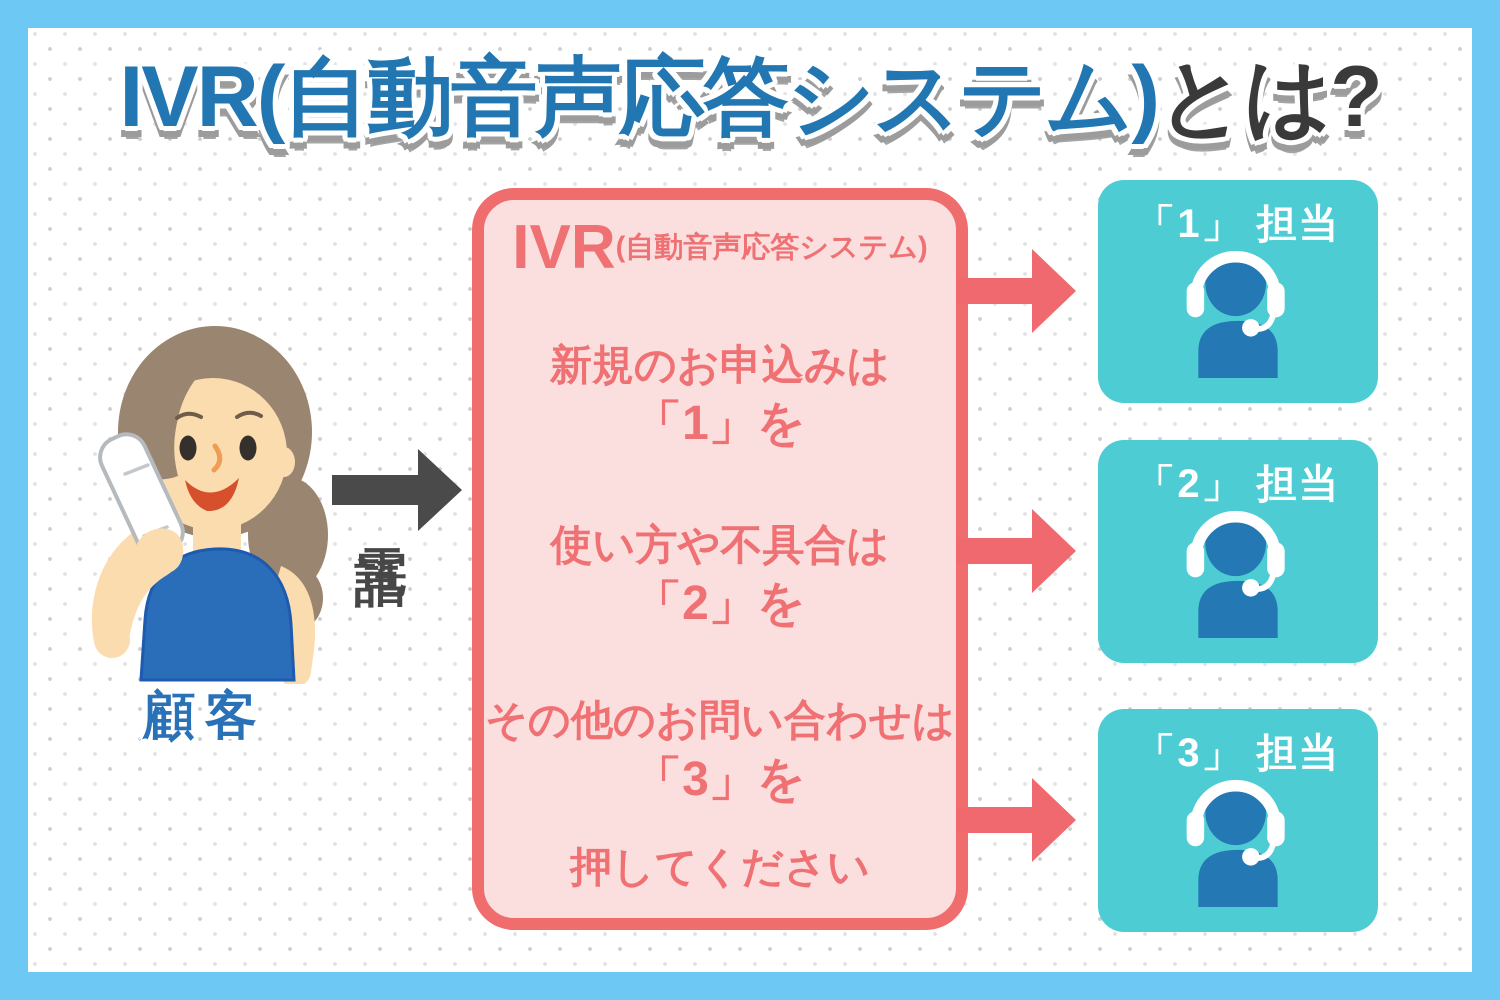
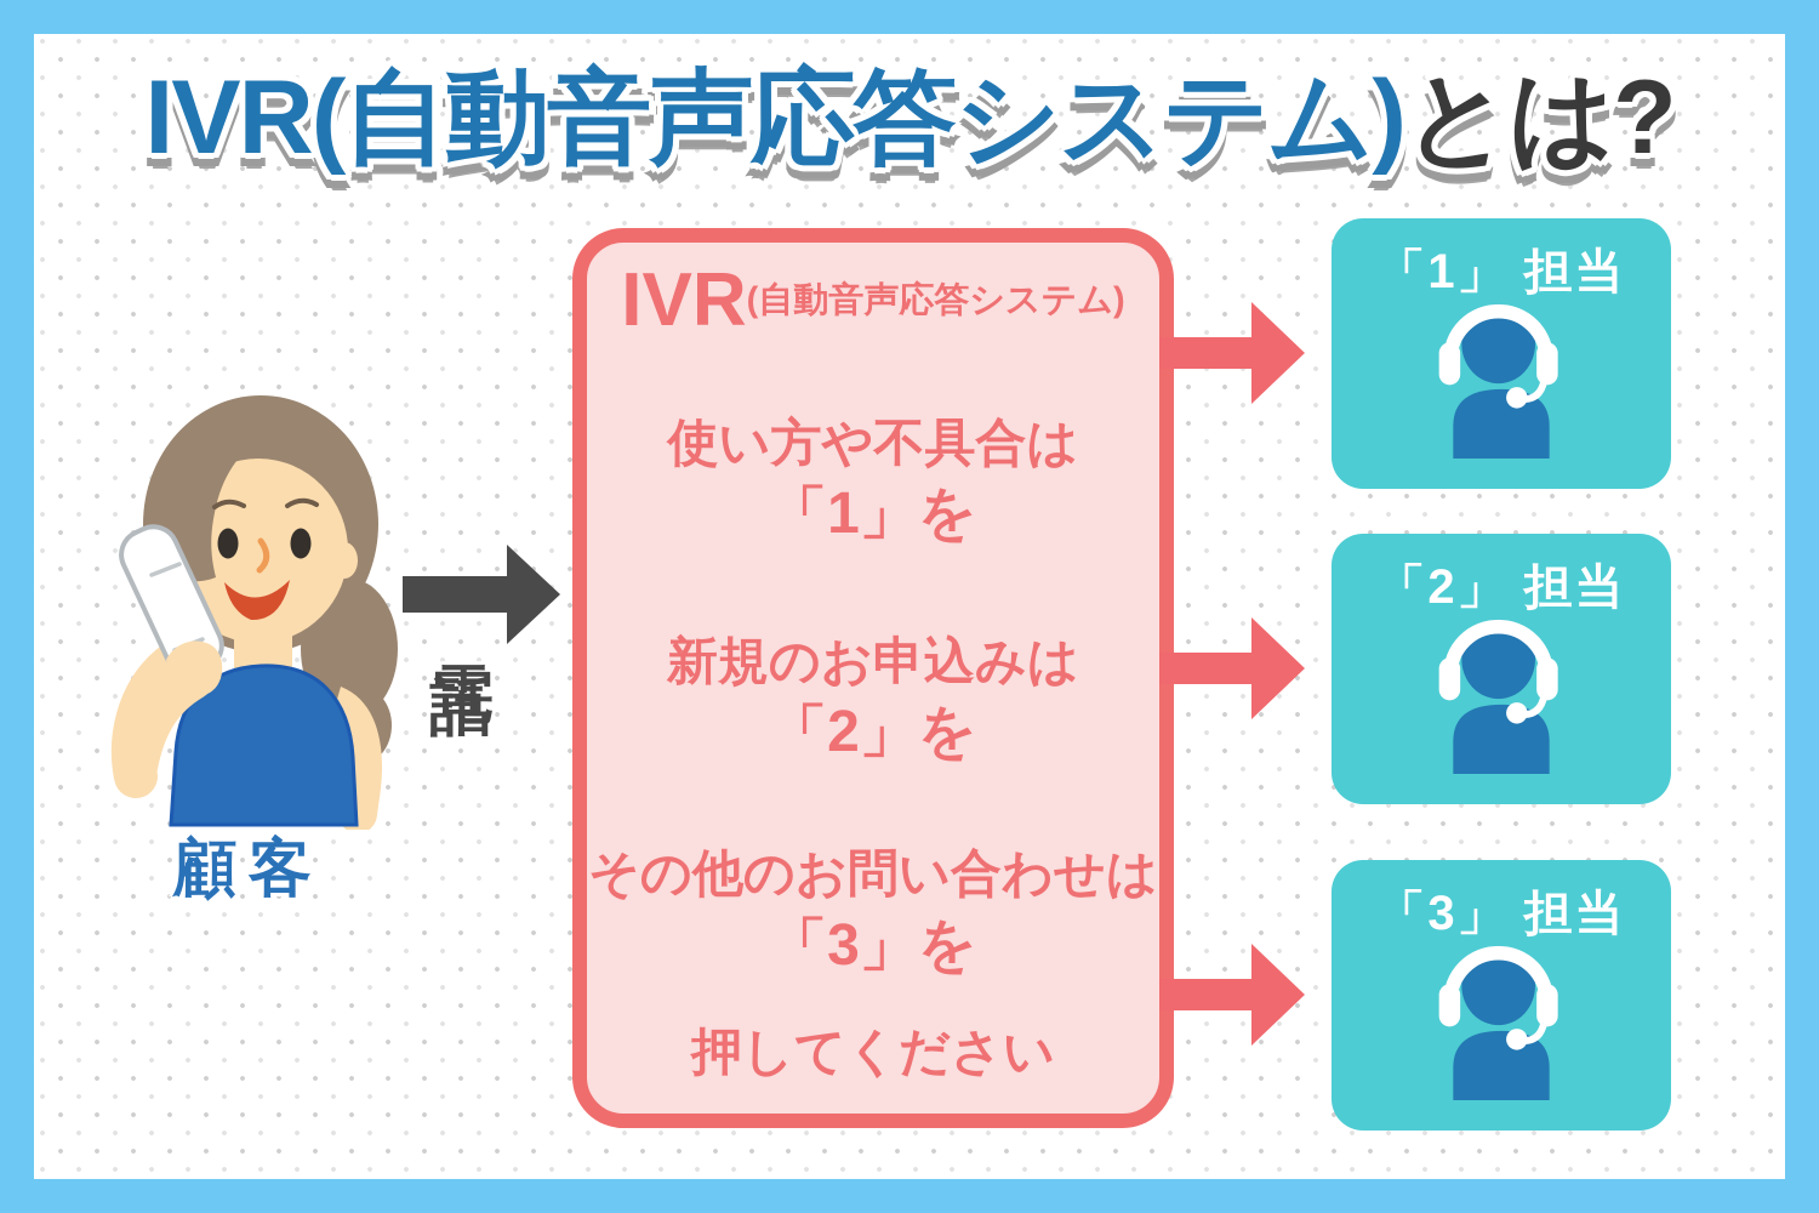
  IVR(自動音声応答システム)とは?
  顧客
  IVR(自動音声応答システム)
- 新規のお申込みは
+ 使い方や不具合は
  「1」を
- 使い方や不具合は
+ 新規のお申込みは
  「2」を
  その他のお問い合わせは
  「3」を
  押してください
  「1」 担当
  「2」 担当
  「3」 担当
